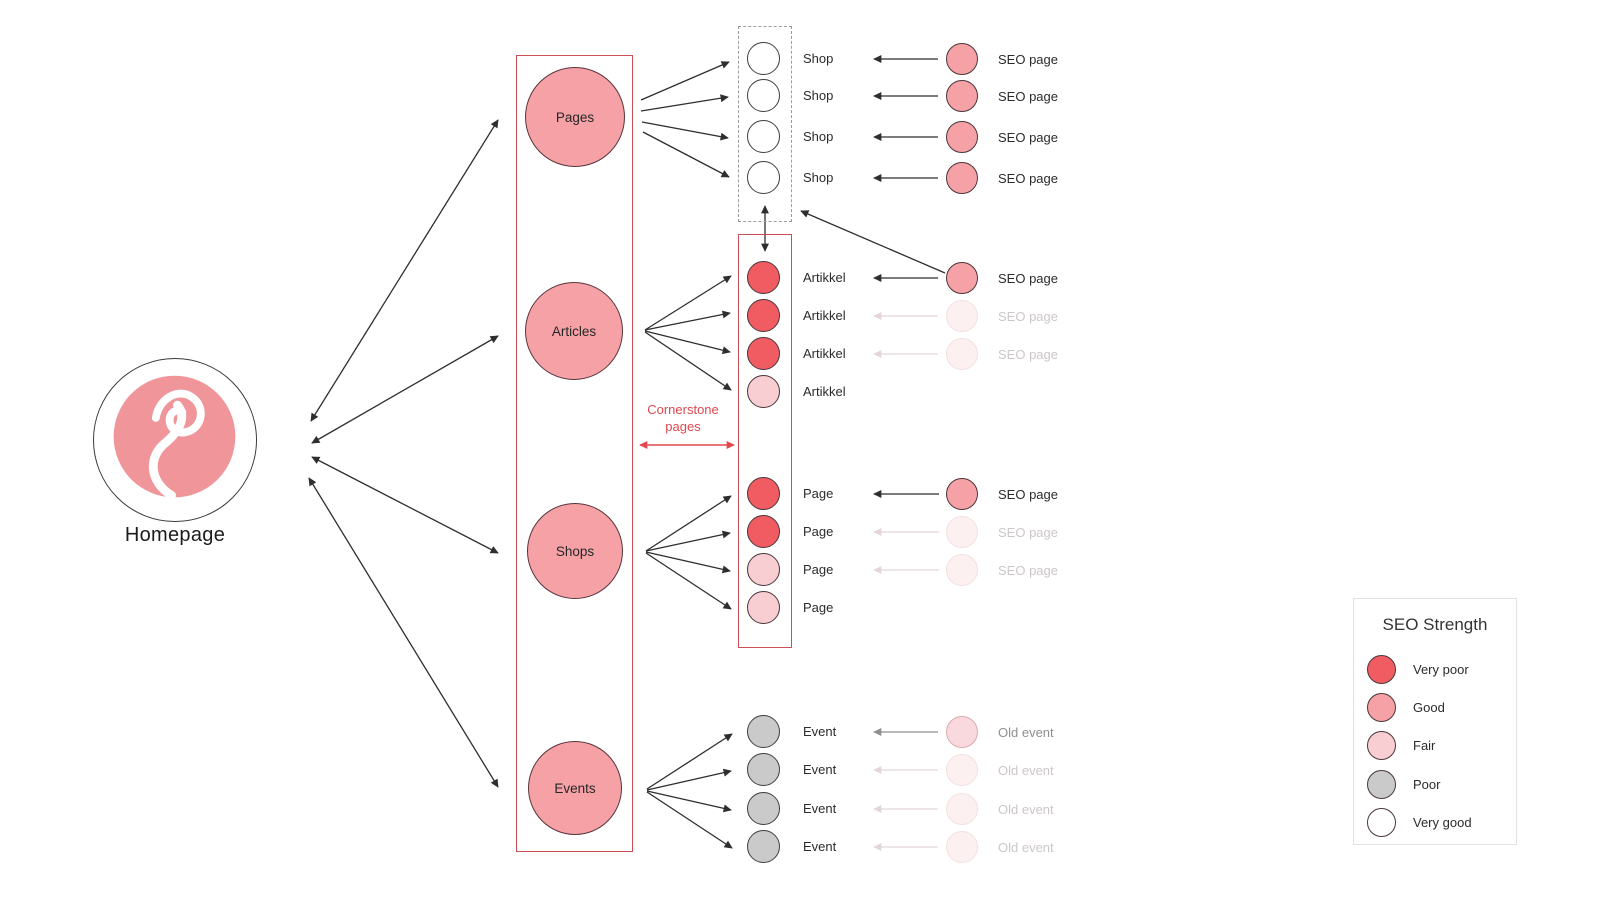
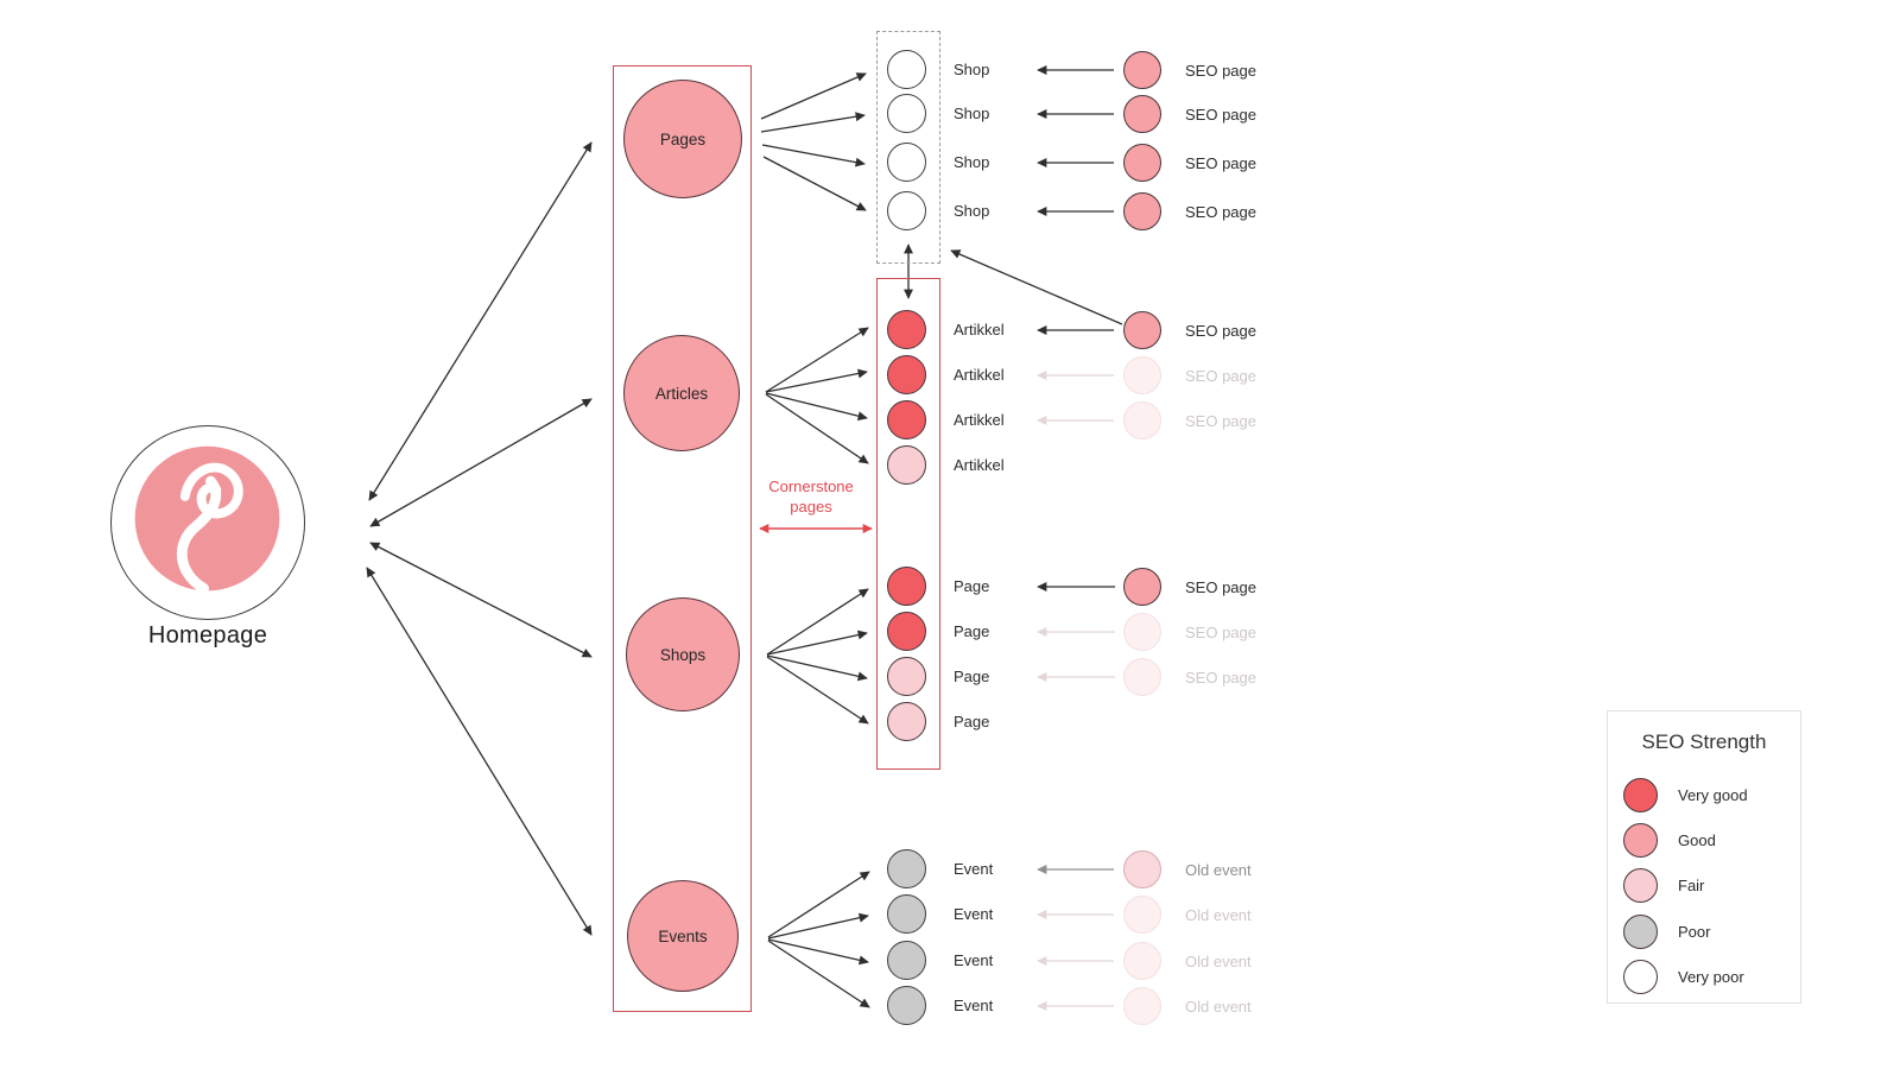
  Homepage
  Cornerstone
  pages
  Pages
  Articles
  Shops
  Events
  Shop
  Shop
  Shop
  Shop
  Artikkel
  Artikkel
  Artikkel
  Artikkel
  Page
  Page
  Page
  Page
  Event
  Event
  Event
  Event
  SEO page
  SEO page
  SEO page
  SEO page
  SEO page
  SEO page
  SEO page
  SEO page
  SEO page
  SEO page
  Old event
  Old event
  Old event
  Old event
  SEO Strength
- Very poor
+ Very good
  Good
  Fair
  Poor
- Very good
+ Very poor
